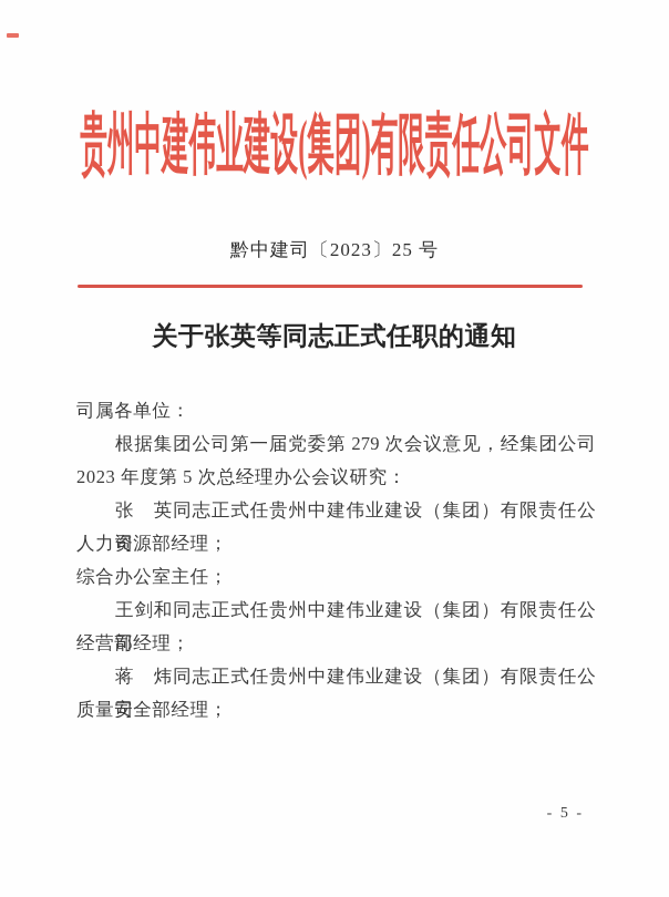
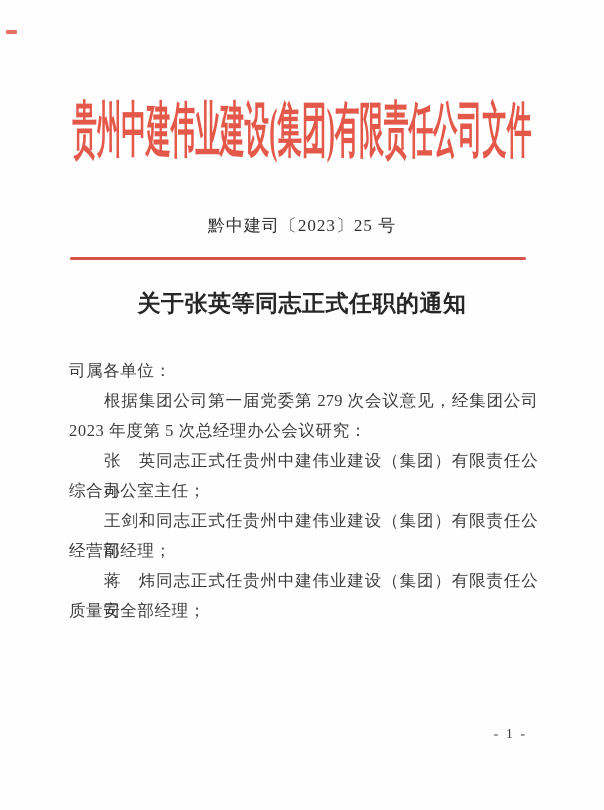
  贵州中建伟业建设(集团)有限责任公司文件
  黔中建司〔2023〕25 号
  关于张英等同志正式任职的通知
  司属各单位：
  根据集团公司第一届党委第 279 次会议意见，经集团公司
  2023 年度第 5 次总经理办公会议研究：
  张 英同志正式任贵州中建伟业建设（集团）有限责任公司
- 人力资源部经理；
  综合办公室主任；
  王剑和同志正式任贵州中建伟业建设（集团）有限责任公司
  经营部经理；
  蒋 炜同志正式任贵州中建伟业建设（集团）有限责任公司
  质量安全部经理；
- - 5 -
+ - 1 -
